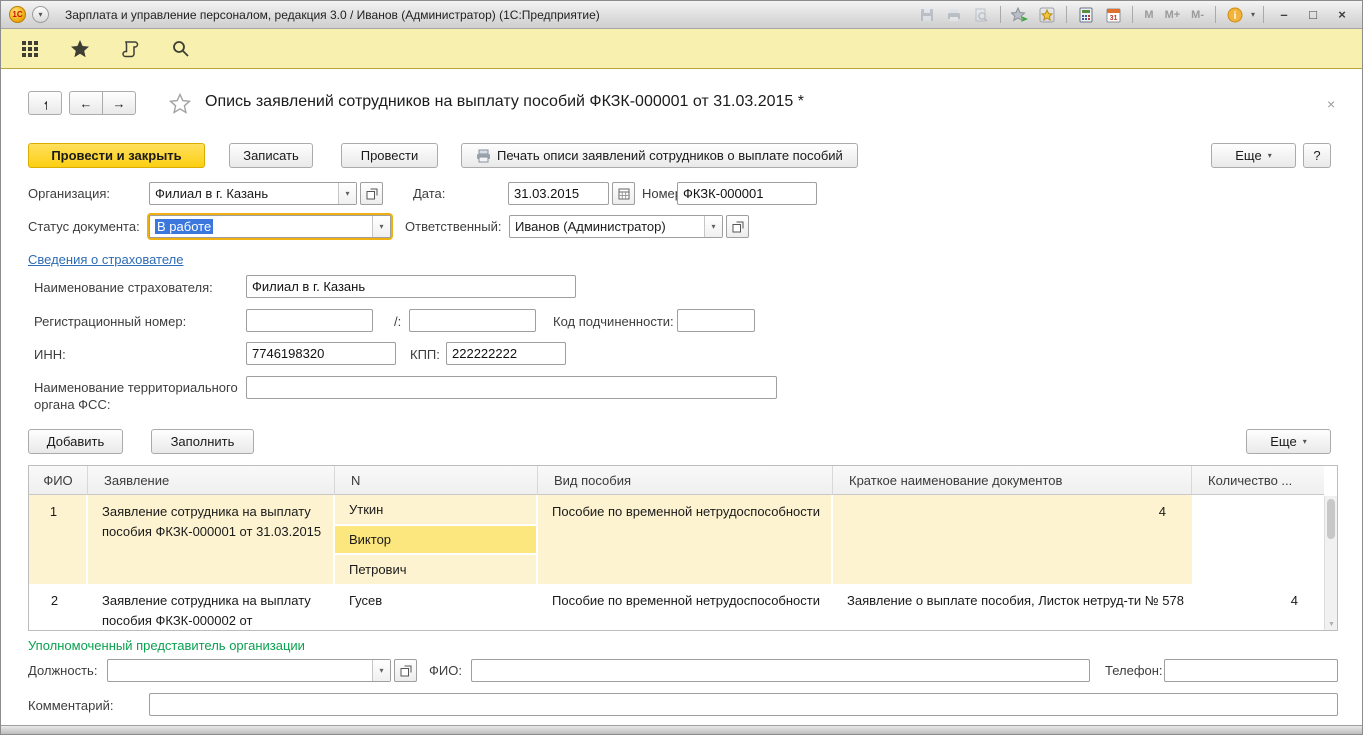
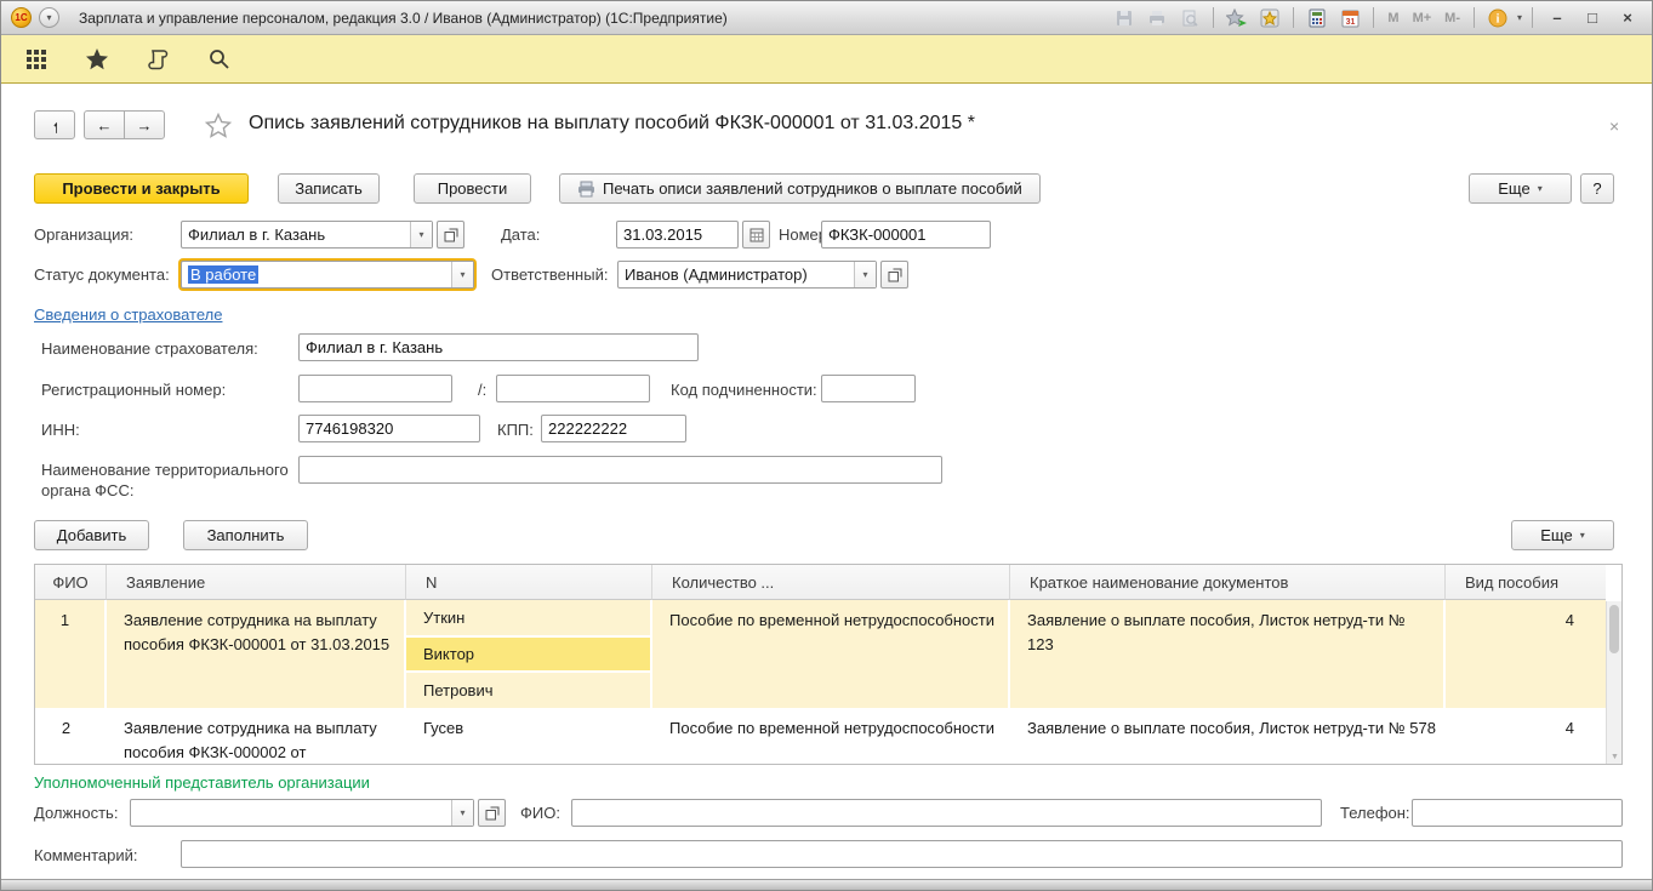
  1С
  ▾
  Зарплата и управление персоналом, редакция 3.0 / Иванов (Администратор) (1С:Предприятие)
  M
  M+
  M-
  i
  ▾
  –
  □
  ×
  ←
  →
  Опись заявлений сотрудников на выплату пособий ФКЗК-000001 от 31.03.2015 *
  ×
  Провести и закрыть
  Записать
  Провести
  Печать описи заявлений сотрудников о выплате пособий
  Еще
  ▾
  ?
  Организация:
  Филиал в г. Казань
  ▾
  Дата:
  31.03.2015
  ФКЗК-000001
  Статус документа:
  В работе
  ▾
  Ответственный:
  Иванов (Администратор)
  ▾
  Сведения о страхователе
  Наименование страхователя:
  Филиал в г. Казань
  Регистрационный номер:
  /:
  Код подчиненности:
  ИНН:
  7746198320
  КПП:
  222222222
  Наименование территориального органа ФСС:
  Добавить
  Заполнить
  Еще
  ▾
  ФИО
  Заявление
  N
- Вид пособия
+ Количество ...
  Краткое наименование документов
- Количество ...
+ Вид пособия
  1
  Заявление сотрудника на выплату пособия ФКЗК-000001 от 31.03.2015
  Уткин
  Виктор
  Петрович
  Пособие по временной нетрудоспособности
+ Заявление о выплате пособия, Листок нетруд-ти № 123
  4
  2
  Заявление сотрудника на выплату пособия ФКЗК-000002 от
  Гусев
  Пособие по временной нетрудоспособности
  Заявление о выплате пособия, Листок нетруд-ти № 578
  4
  Уполномоченный представитель организации
  Должность:
  ▾
  ФИО:
  Телефон:
  Комментарий:
